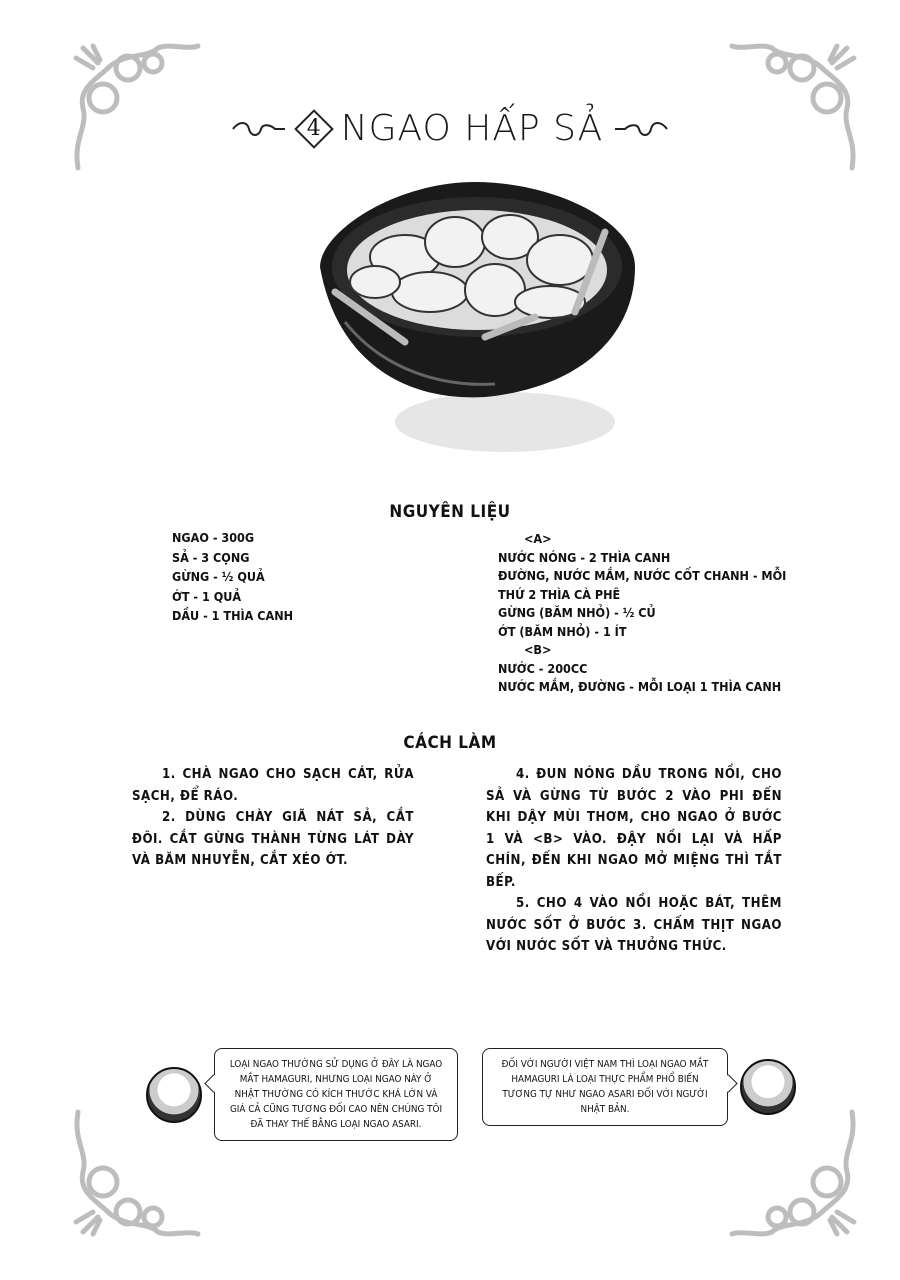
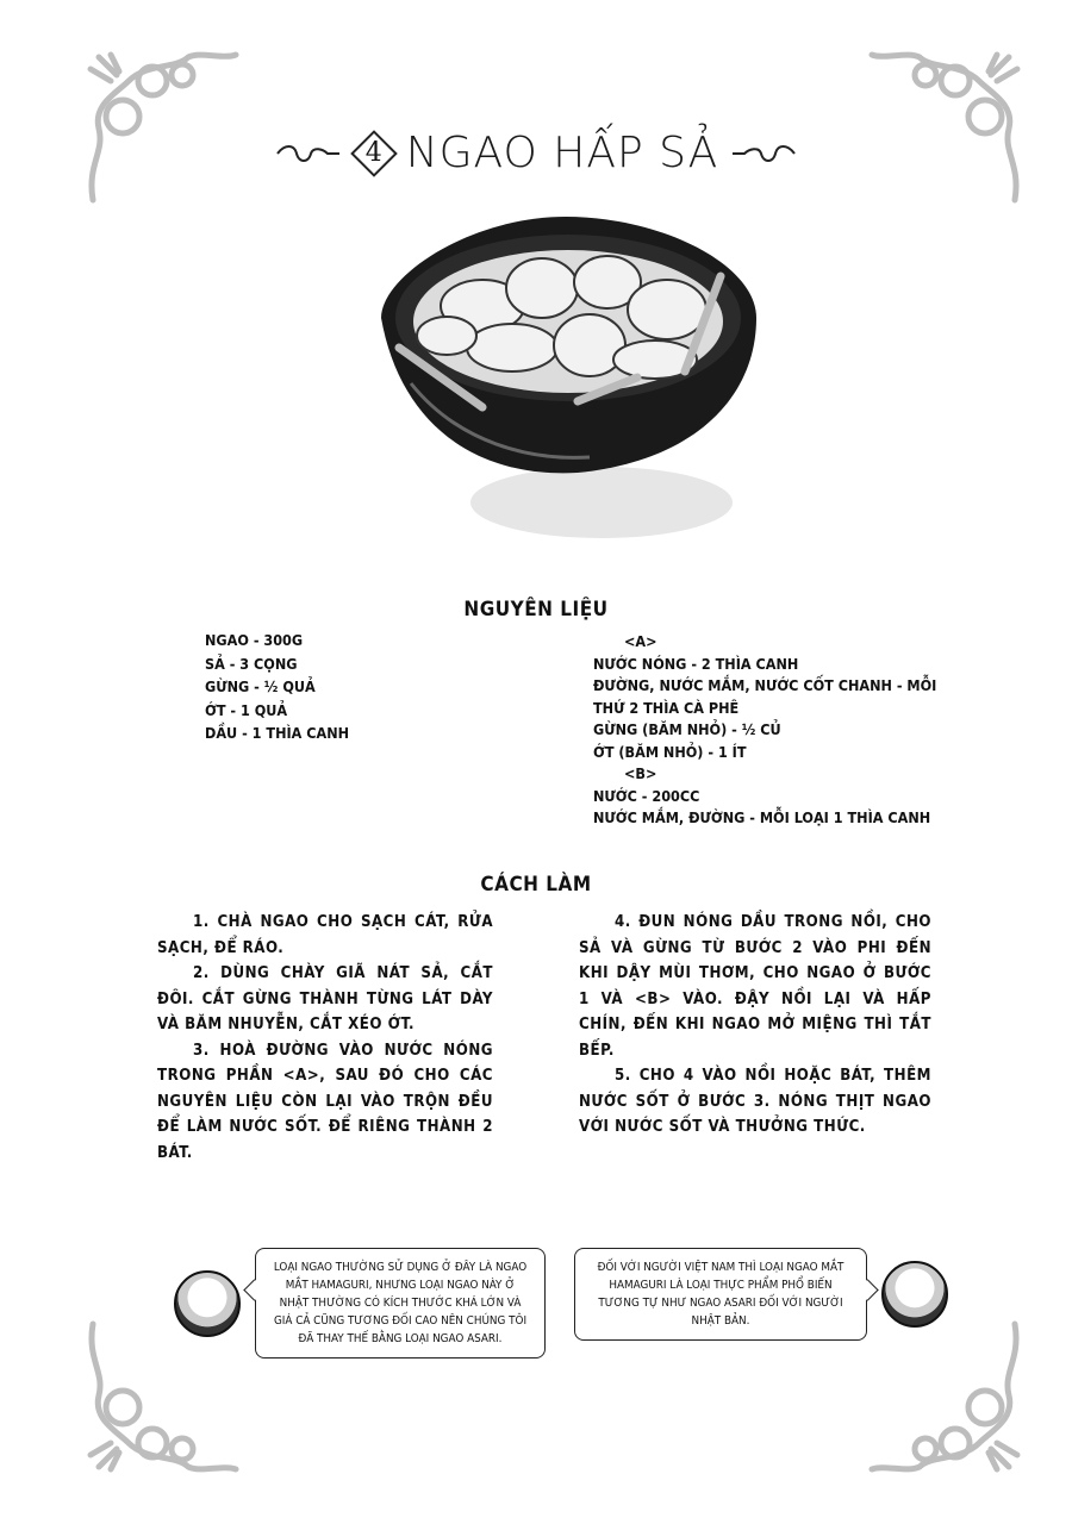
  4
  NGAO HẤP SẢ
  NGUYÊN LIỆU
  NGAO - 300G
  SẢ - 3 CỌNG
  GỪNG - ½ QUẢ
  ỚT - 1 QUẢ
  DẦU - 1 THÌA CANH
  <A>
  NƯỚC NÓNG - 2 THÌA CANH
  ĐƯỜNG, NƯỚC MẮM, NƯỚC CỐT CHANH - MỖI
  THỨ 2 THÌA CÀ PHÊ
  GỪNG (BĂM NHỎ) - ½ CỦ
  ỚT (BĂM NHỎ) - 1 ÍT
  <B>
  NƯỚC - 200CC
  NƯỚC MẮM, ĐƯỜNG - MỖI LOẠI 1 THÌA CANH
  CÁCH LÀM
  1. CHÀ NGAO CHO SẠCH CÁT, RỬA SẠCH, ĐỂ RÁO.
  2. DÙNG CHÀY GIÃ NÁT SẢ, CẮT ĐÔI. CẮT GỪNG THÀNH TỪNG LÁT DÀY VÀ BĂM NHUYỄN, CẮT XÉO ỚT.
+ 3. HOÀ ĐƯỜNG VÀO NƯỚC NÓNG TRONG PHẦN <A>, SAU ĐÓ CHO CÁC NGUYÊN LIỆU CÒN LẠI VÀO TRỘN ĐỀU ĐỂ LÀM NƯỚC SỐT. ĐỂ RIÊNG THÀNH 2 BÁT.
  4. ĐUN NÓNG DẦU TRONG NỒI, CHO SẢ VÀ GỪNG TỪ BƯỚC 2 VÀO PHI ĐẾN KHI DẬY MÙI THƠM, CHO NGAO Ở BƯỚC 1 VÀ <B> VÀO. ĐẬY NỒI LẠI VÀ HẤP CHÍN, ĐẾN KHI NGAO MỞ MIỆNG THÌ TẮT BẾP.
- 5. CHO 4 VÀO NỒI HOẶC BÁT, THÊM NƯỚC SỐT Ở BƯỚC 3. CHẤM THỊT NGAO VỚI NƯỚC SỐT VÀ THƯỞNG THỨC.
+ 5. CHO 4 VÀO NỒI HOẶC BÁT, THÊM NƯỚC SỐT Ở BƯỚC 3. NÓNG THỊT NGAO VỚI NƯỚC SỐT VÀ THƯỞNG THỨC.
  LOẠI NGAO THƯỜNG SỬ DỤNG Ở ĐÂY LÀ NGAO MẮT HAMAGURI, NHƯNG LOẠI NGAO NÀY Ở NHẬT THƯỜNG CÓ KÍCH THƯỚC KHÁ LỚN VÀ GIÁ CẢ CŨNG TƯƠNG ĐỐI CAO NÊN CHÚNG TÔI ĐÃ THAY THẾ BẰNG LOẠI NGAO ASARI.
  ĐỐI VỚI NGƯỜI VIỆT NAM THÌ LOẠI NGAO MẮT HAMAGURI LÀ LOẠI THỰC PHẨM PHỔ BIẾN TƯƠNG TỰ NHƯ NGAO ASARI ĐỐI VỚI NGƯỜI NHẬT BẢN.
